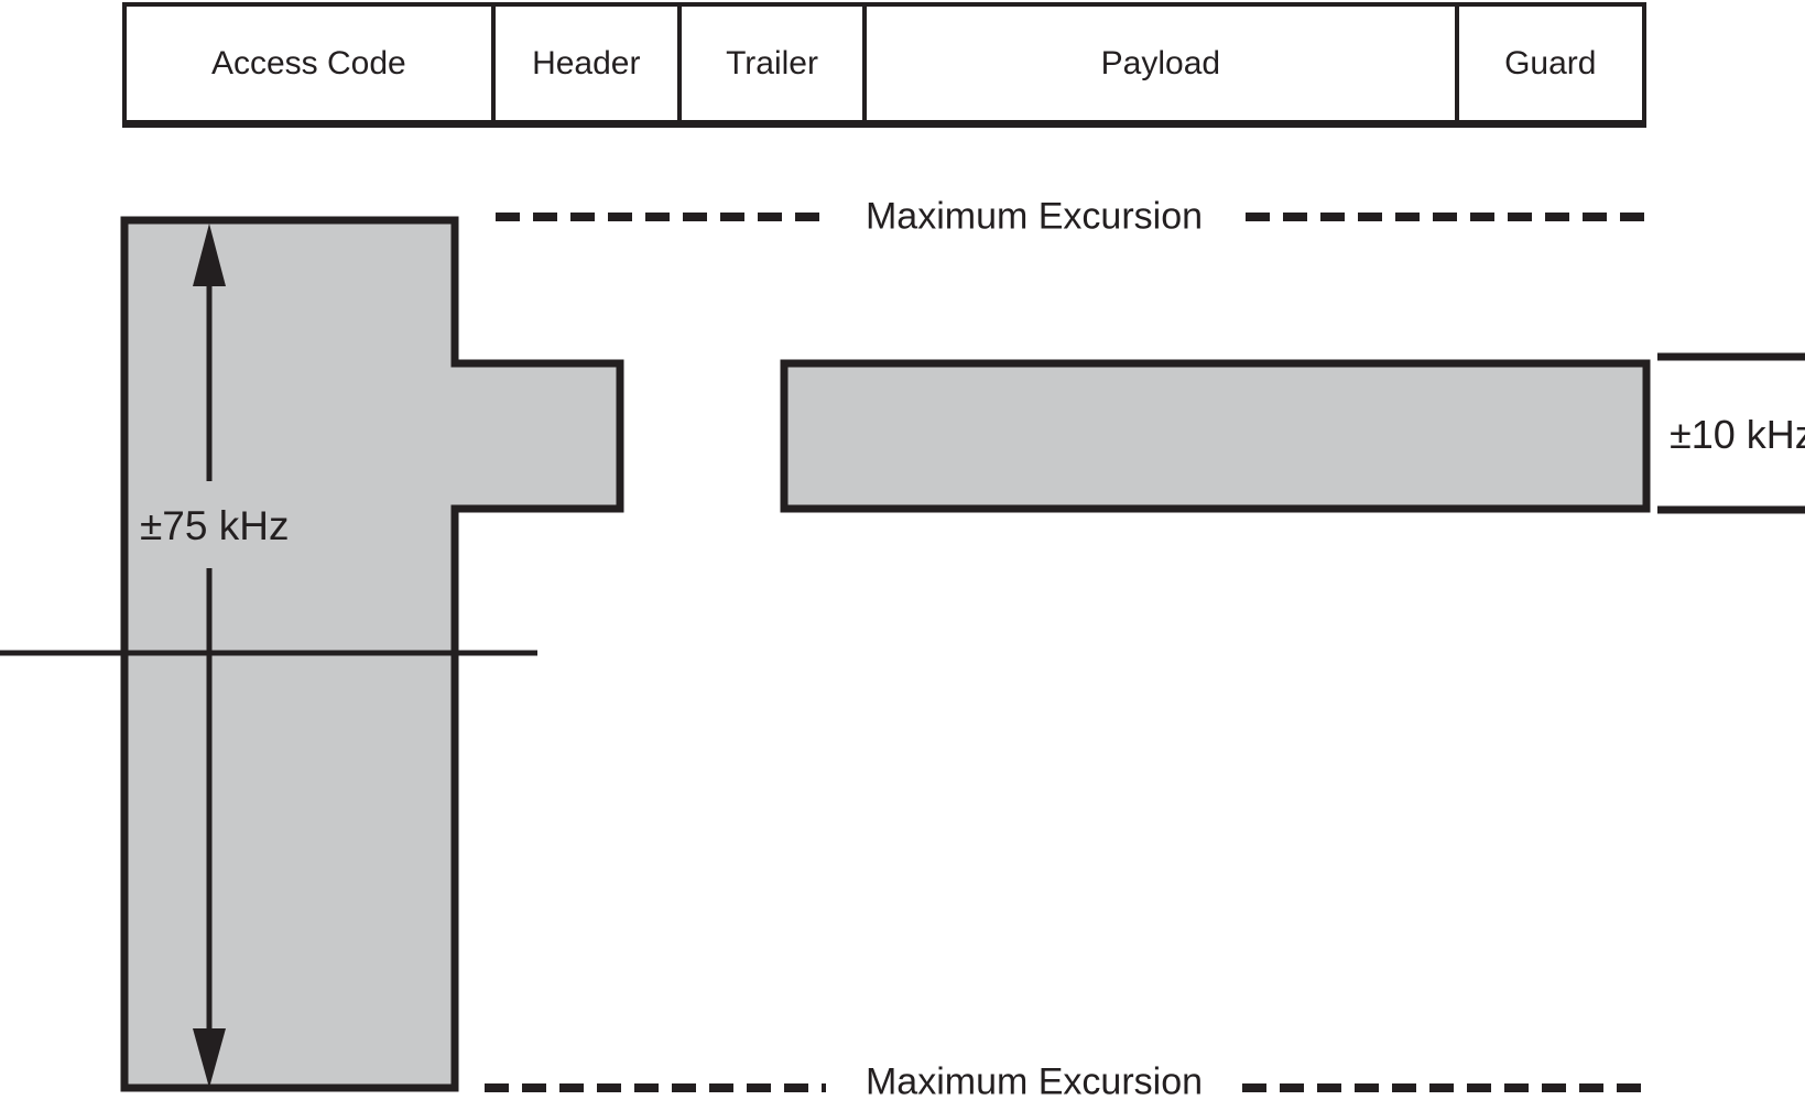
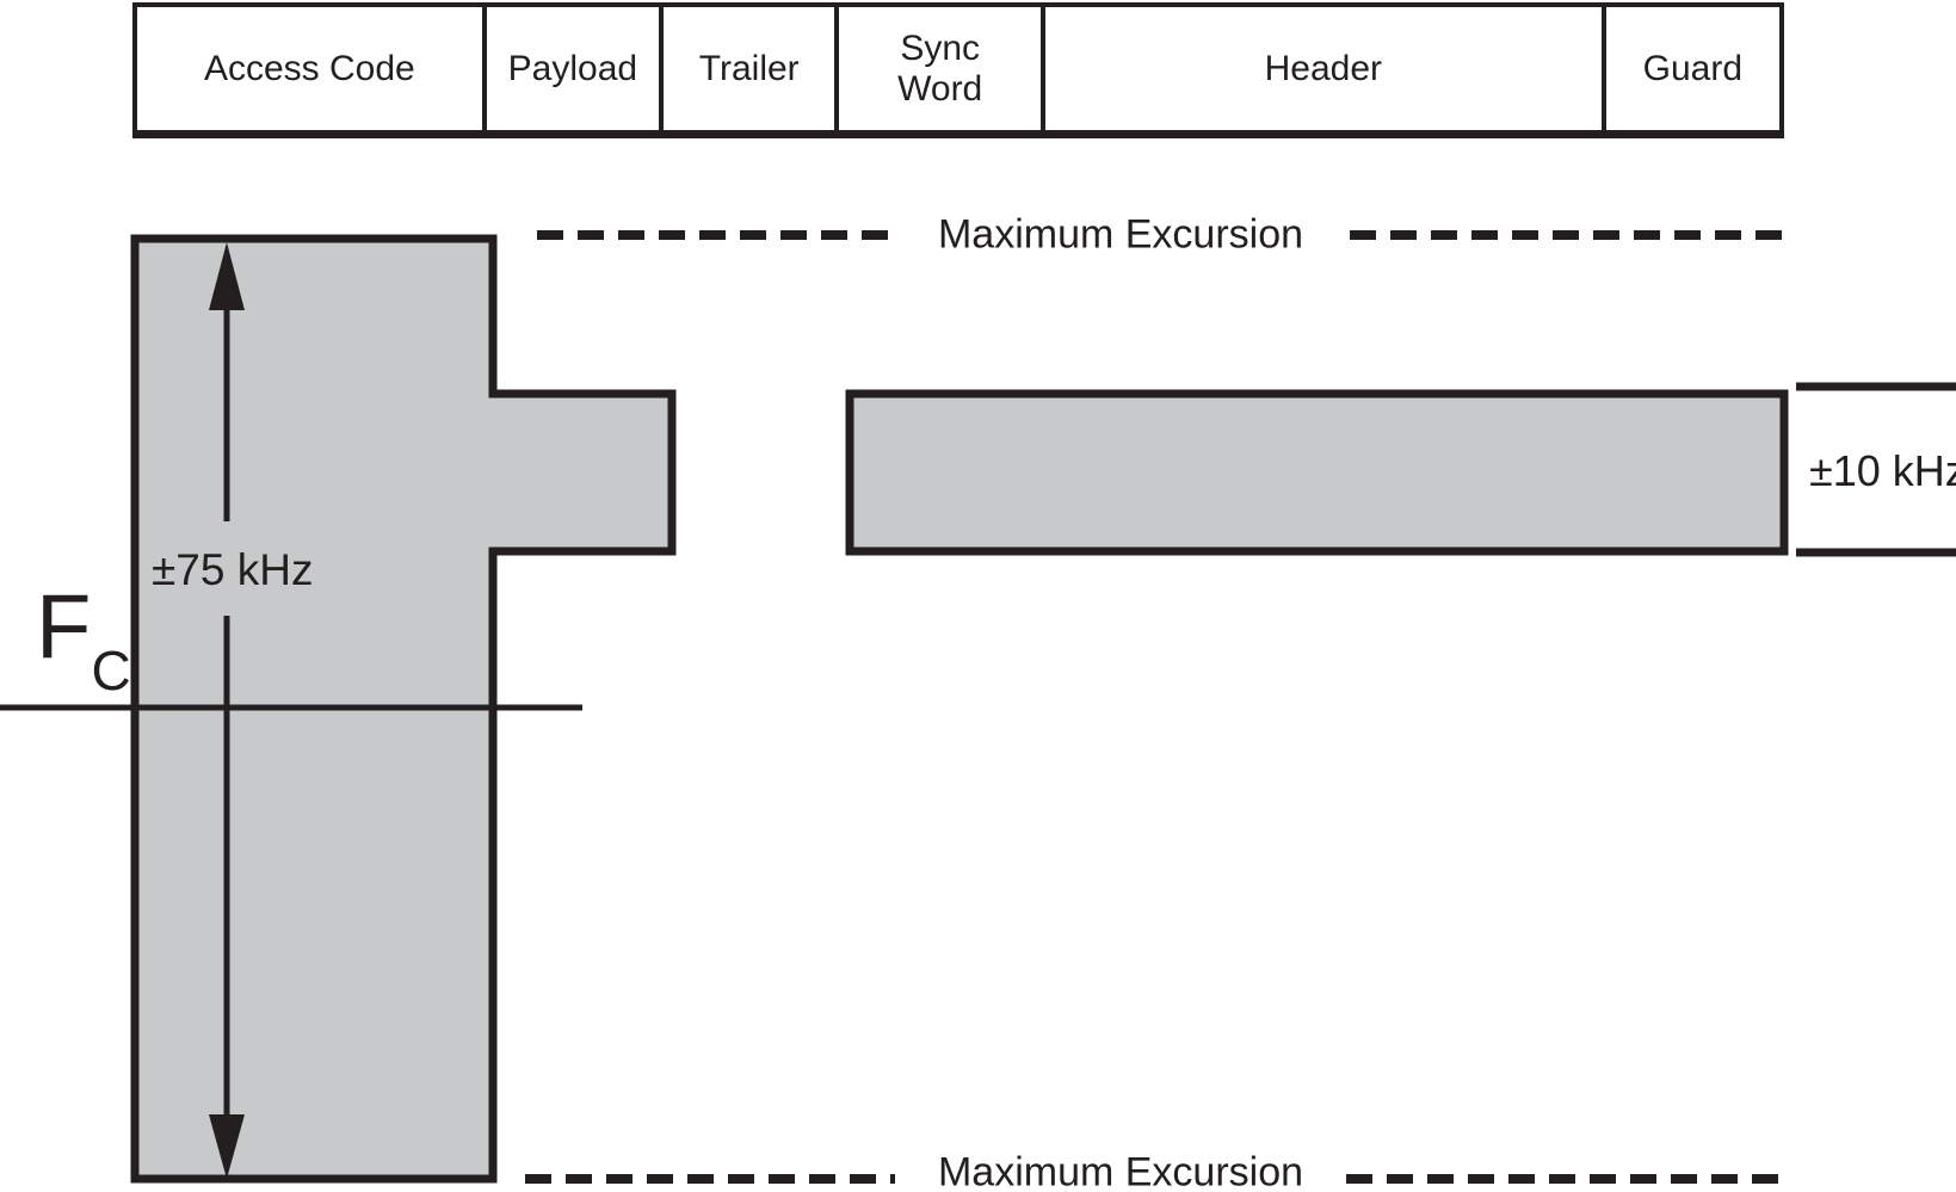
  Access Code
- Header
+ Payload
  Trailer
+ Sync Word
- Payload
+ Header
  Guard
  Maximum Excursion
  Maximum Excursion
  ±75 kHz
  ±10 kH
+ FC
